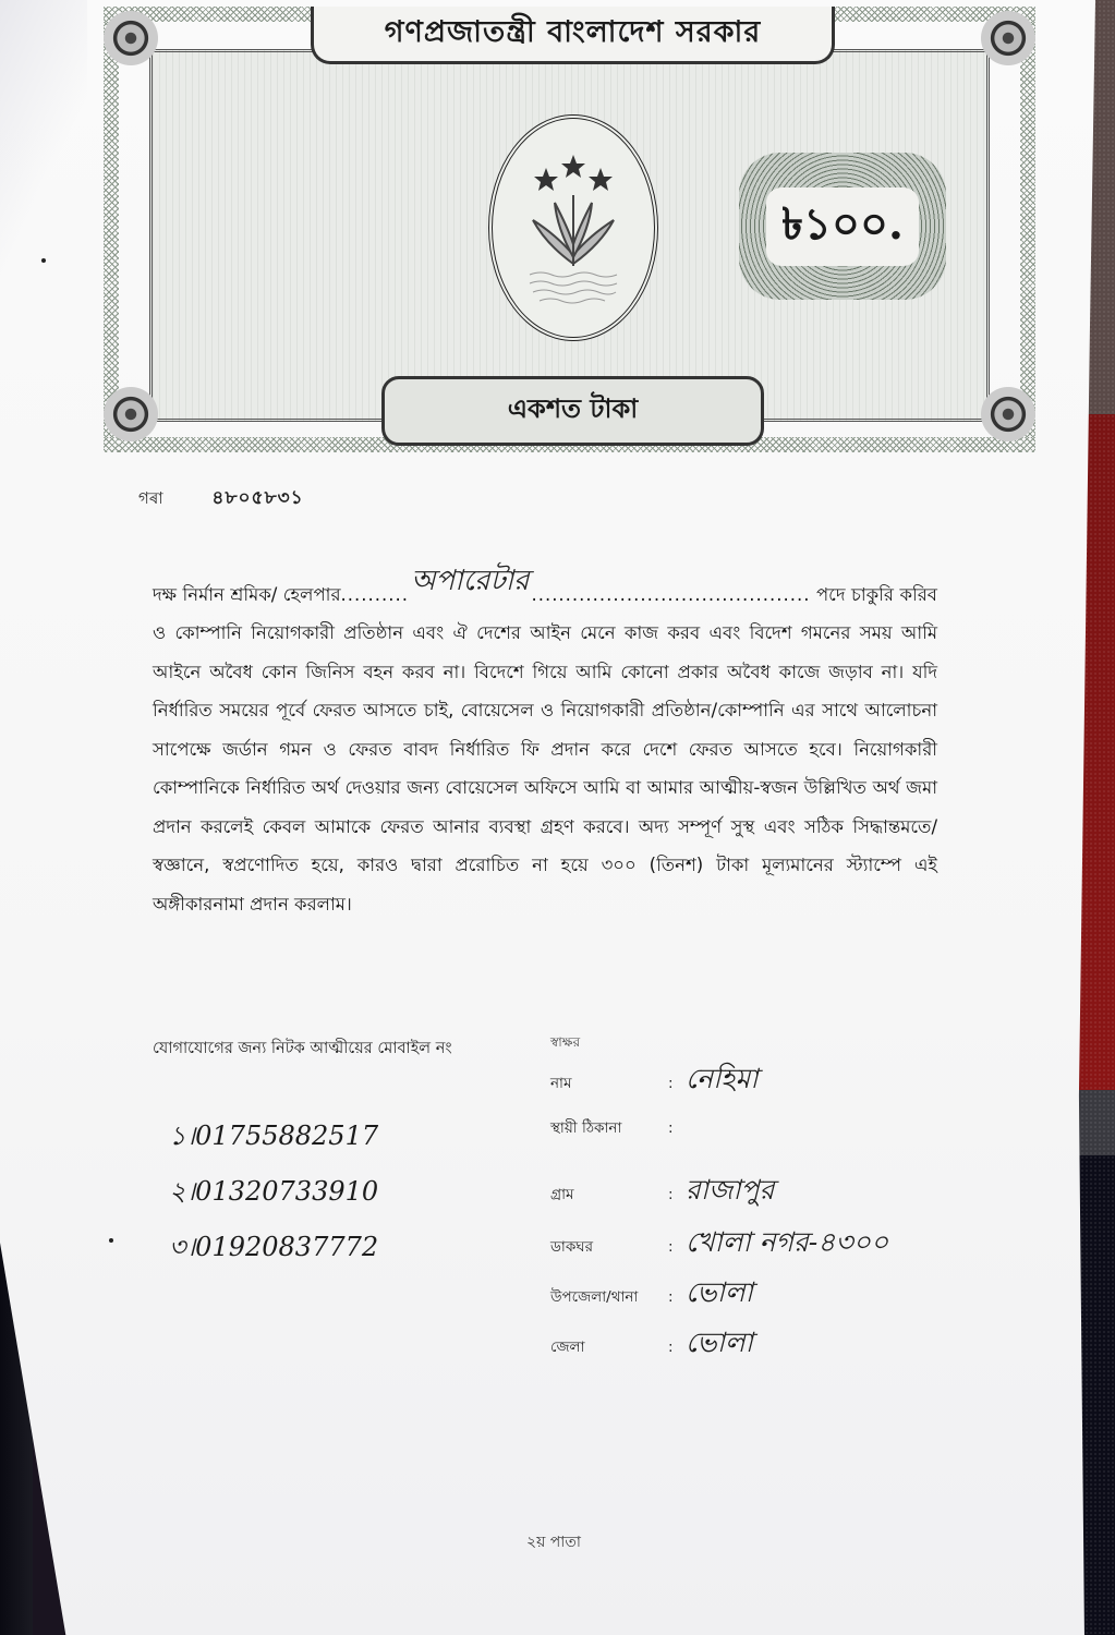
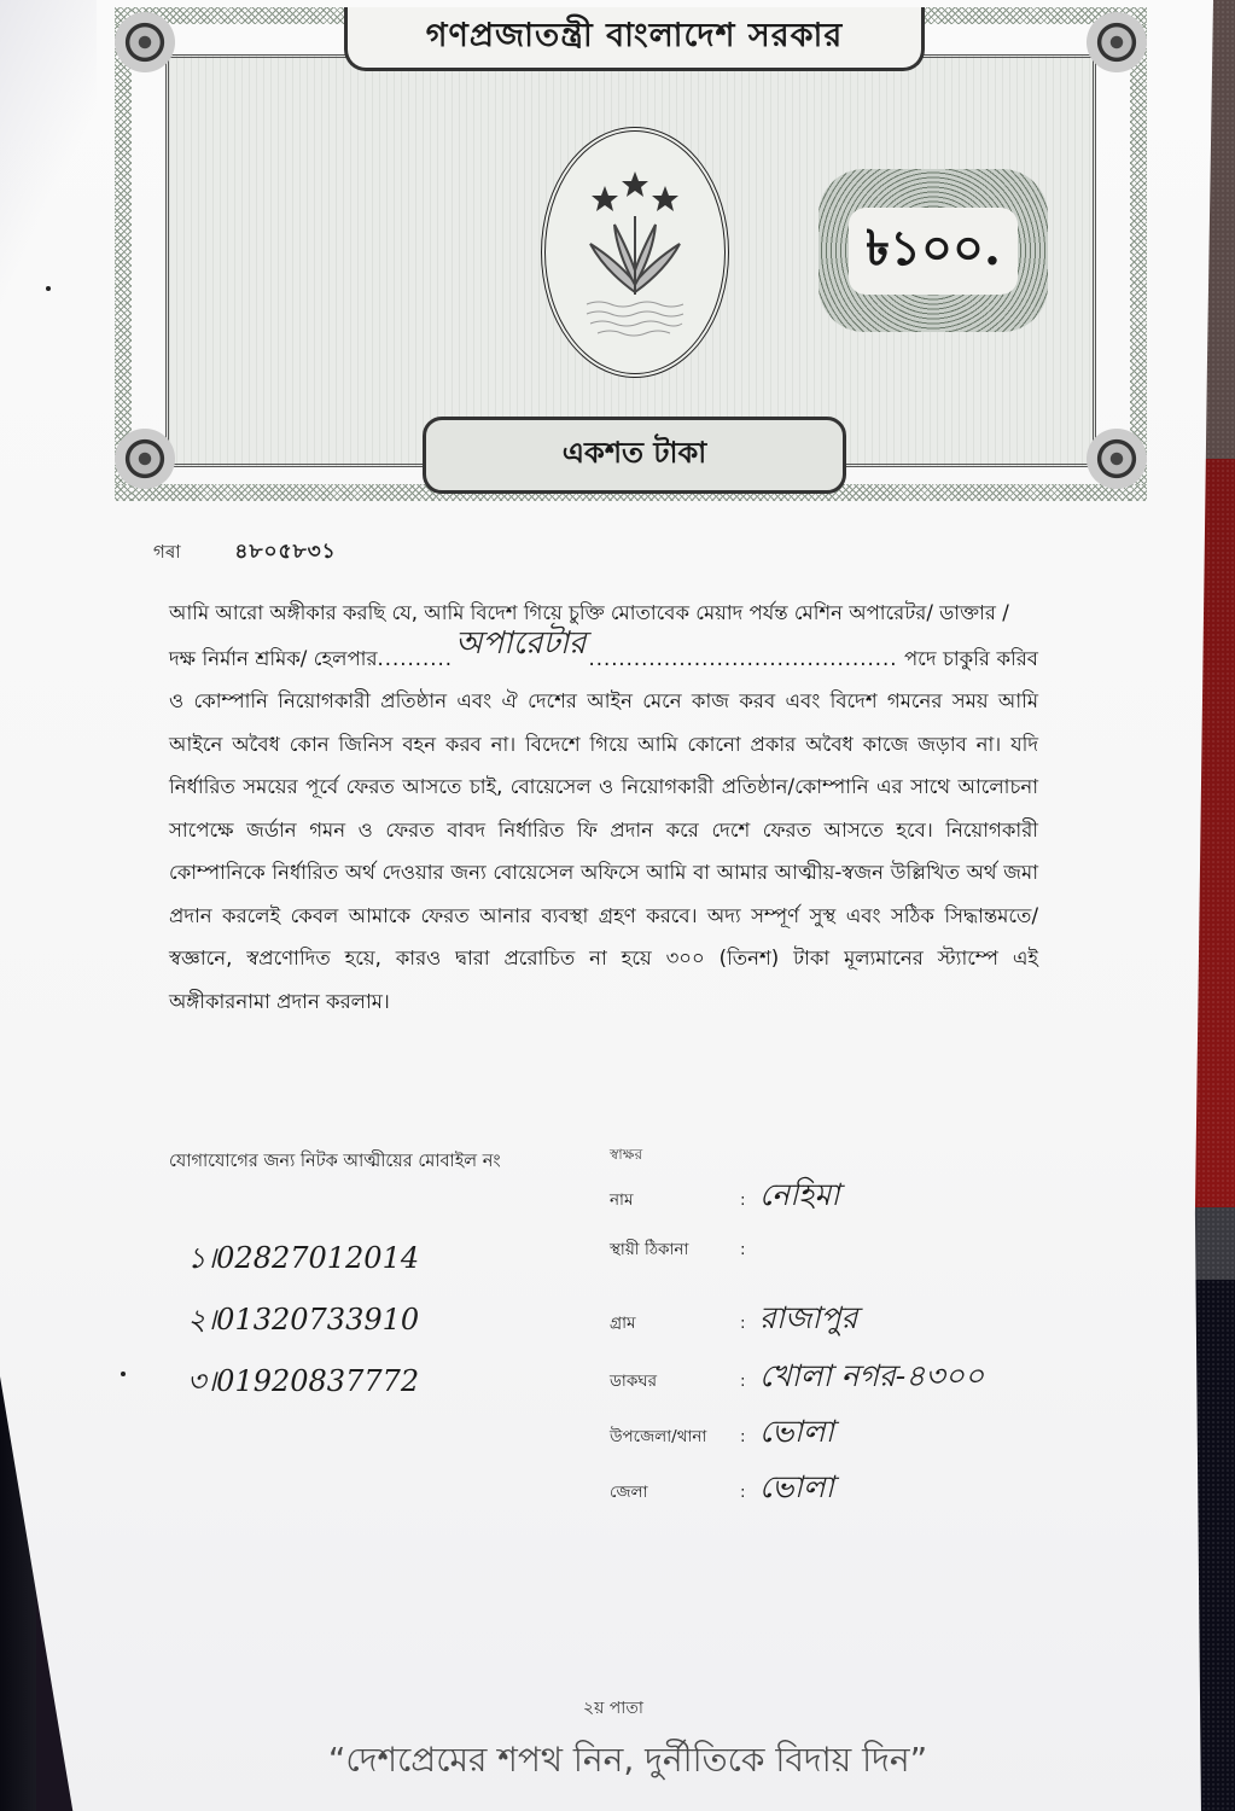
  গণপ্রজাতন্ত্রী বাংলাদেশ সরকার
  ৳১০০.
  একশত টাকা
  গৰা ৪৮০৫৮৩১
+ আমি আরো অঙ্গীকার করছি যে, আমি বিদেশ গিয়ে চুক্তি মোতাবেক মেয়াদ পর্যন্ত মেশিন অপারেটর/ ডাক্তার /
  দক্ষ নির্মান শ্রমিক/ হেলপার..........অপারেটার......................................... পদে চাকুরি করিব ও কোম্পানি নিয়োগকারী প্রতিষ্ঠান এবং ঐ দেশের আইন মেনে কাজ করব এবং বিদেশ গমনের সময় আমি আইনে অবৈধ কোন জিনিস বহন করব না। বিদেশে গিয়ে আমি কোনো প্রকার অবৈধ কাজে জড়াব না। যদি নির্ধারিত সময়ের পূর্বে ফেরত আসতে চাই, বোয়েসেল ও নিয়োগকারী প্রতিষ্ঠান/কোম্পানি এর সাথে আলোচনা সাপেক্ষে জর্ডান গমন ও ফেরত বাবদ নির্ধারিত ফি প্রদান করে দেশে ফেরত আসতে হবে। নিয়োগকারী কোম্পানিকে নির্ধারিত অর্থ দেওয়ার জন্য বোয়েসেল অফিসে আমি বা আমার আত্মীয়-স্বজন উল্লিখিত অর্থ জমা প্রদান করলেই কেবল আমাকে ফেরত আনার ব্যবস্থা গ্রহণ করবে। অদ্য সম্পূর্ণ সুস্থ এবং সঠিক সিদ্ধান্তমতে/স্বজ্ঞানে, স্বপ্রণোদিত হয়ে, কারও দ্বারা প্ররোচিত না হয়ে ৩০০ (তিনশ) টাকা মূল্যমানের স্ট্যাম্পে এই অঙ্গীকারনামা প্রদান করলাম।
  যোগাযোগের জন্য নিটক আত্মীয়ের মোবাইল নং
- ১।01755882517
+ ১।02827012014
  ২।01320733910
  ৩।01920837772
  স্বাক্ষর
  নাম
  :
  নেহিমা
  স্থায়ী ঠিকানা
  :
  গ্রাম
  :
  রাজাপুর
  ডাকঘর
  :
  খোলা নগর-৪৩০০
  উপজেলা/থানা
  :
  ভোলা
  জেলা
  :
  ভোলা
  ২য় পাতা
+ “দেশপ্রেমের শপথ নিন, দুর্নীতিকে বিদায় দিন”
